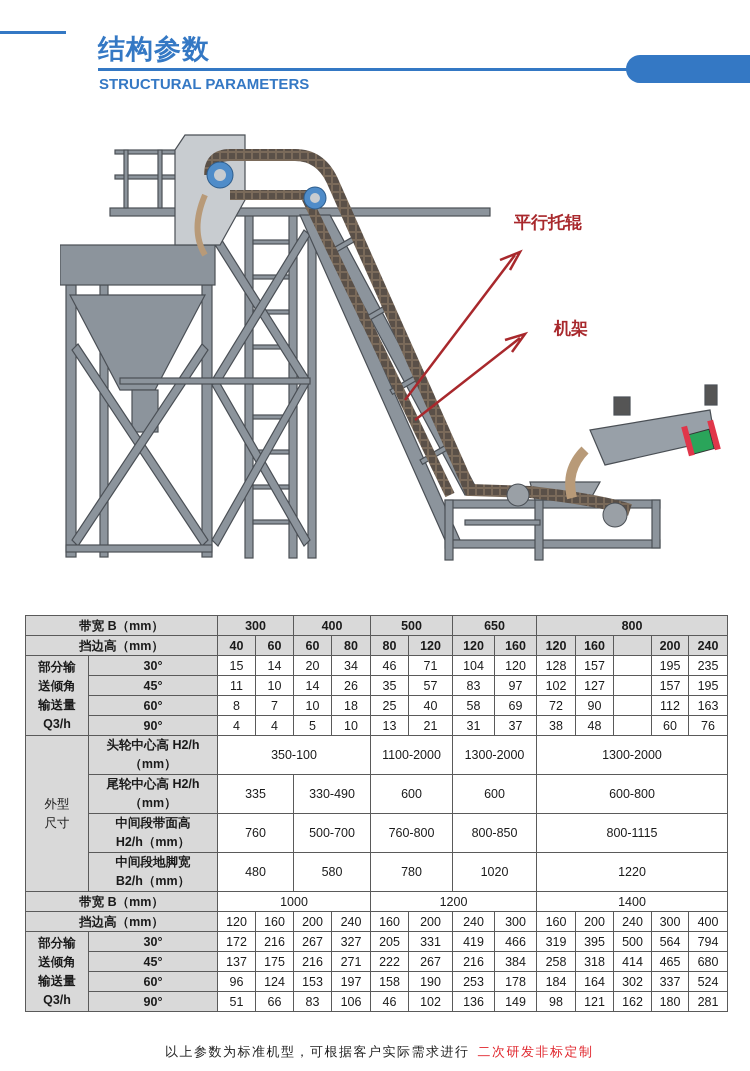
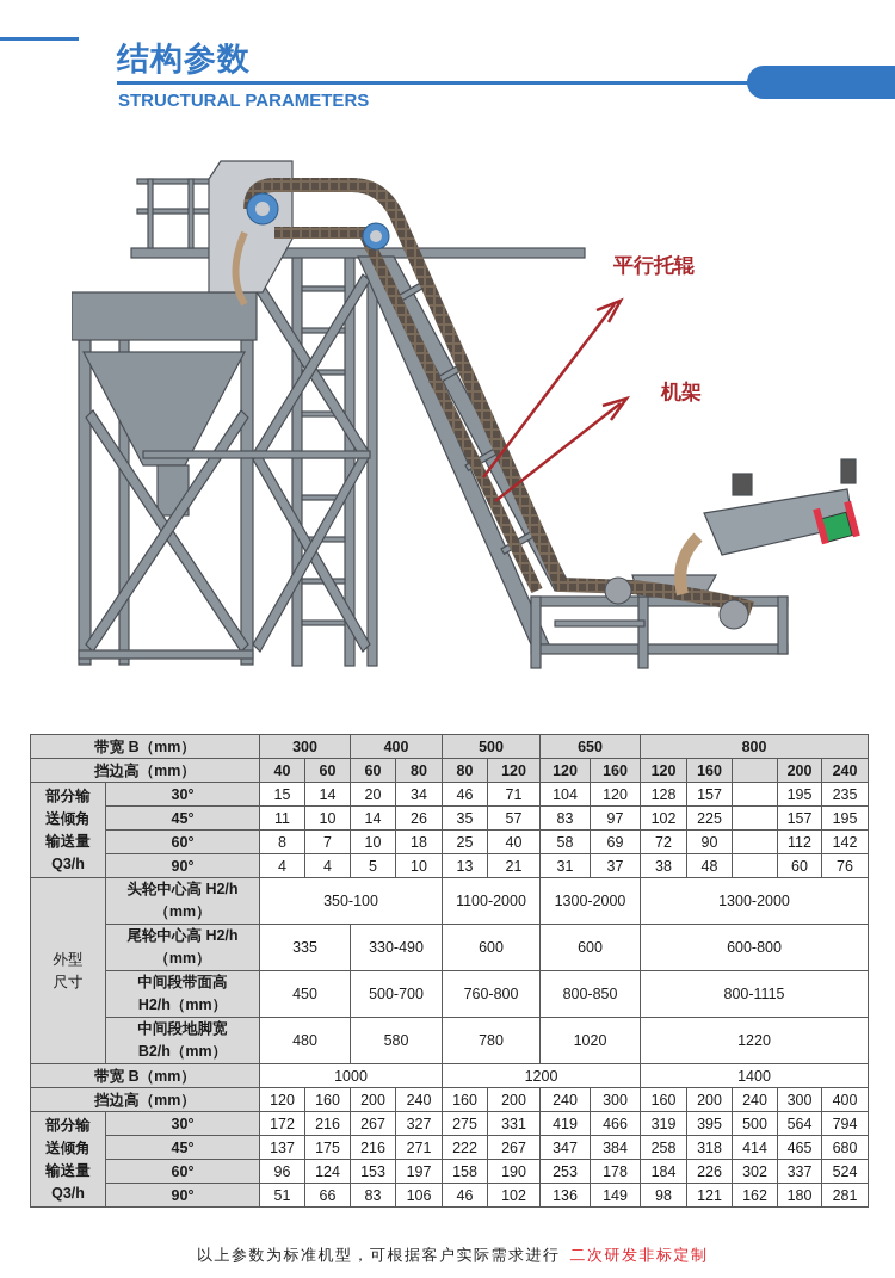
  结构参数
  STRUCTURAL PARAMETERS
  平行托辊
  机架
  带宽 B（mm）	300	400	500	650	800
  挡边高（mm）	40	60	60	80	80	120	120	160	120	160		200	240
  部分输送倾角输送量Q3/h	30°	15	14	20	34	46	71	104	120	128	157		195	235
- 45°	11	10	14	26	35	57	83	97	102	127		157	195
+ 45°	11	10	14	26	35	57	83	97	102	225		157	195
- 60°	8	7	10	18	25	40	58	69	72	90		112	163
+ 60°	8	7	10	18	25	40	58	69	72	90		112	142
  90°	4	4	5	10	13	21	31	37	38	48		60	76
  外型尺寸	头轮中心高 H2/h（mm）	350-100	1100-2000	1300-2000	1300-2000
  尾轮中心高 H2/h（mm）	335	330-490	600	600	600-800
- 中间段带面高H2/h（mm）	760	500-700	760-800	800-850	800-1115
+ 中间段带面高H2/h（mm）	450	500-700	760-800	800-850	800-1115
  中间段地脚宽B2/h（mm）	480	580	780	1020	1220
  带宽 B（mm）	1000	1200	1400
  挡边高（mm）	120	160	200	240	160	200	240	300	160	200	240	300	400
- 部分输送倾角输送量Q3/h	30°	172	216	267	327	205	331	419	466	319	395	500	564	794
+ 部分输送倾角输送量Q3/h	30°	172	216	267	327	275	331	419	466	319	395	500	564	794
- 45°	137	175	216	271	222	267	216	384	258	318	414	465	680
+ 45°	137	175	216	271	222	267	347	384	258	318	414	465	680
- 60°	96	124	153	197	158	190	253	178	184	164	302	337	524
+ 60°	96	124	153	197	158	190	253	178	184	226	302	337	524
  90°	51	66	83	106	46	102	136	149	98	121	162	180	281
  以上参数为标准机型，可根据客户实际需求进行 二次研发非标定制
